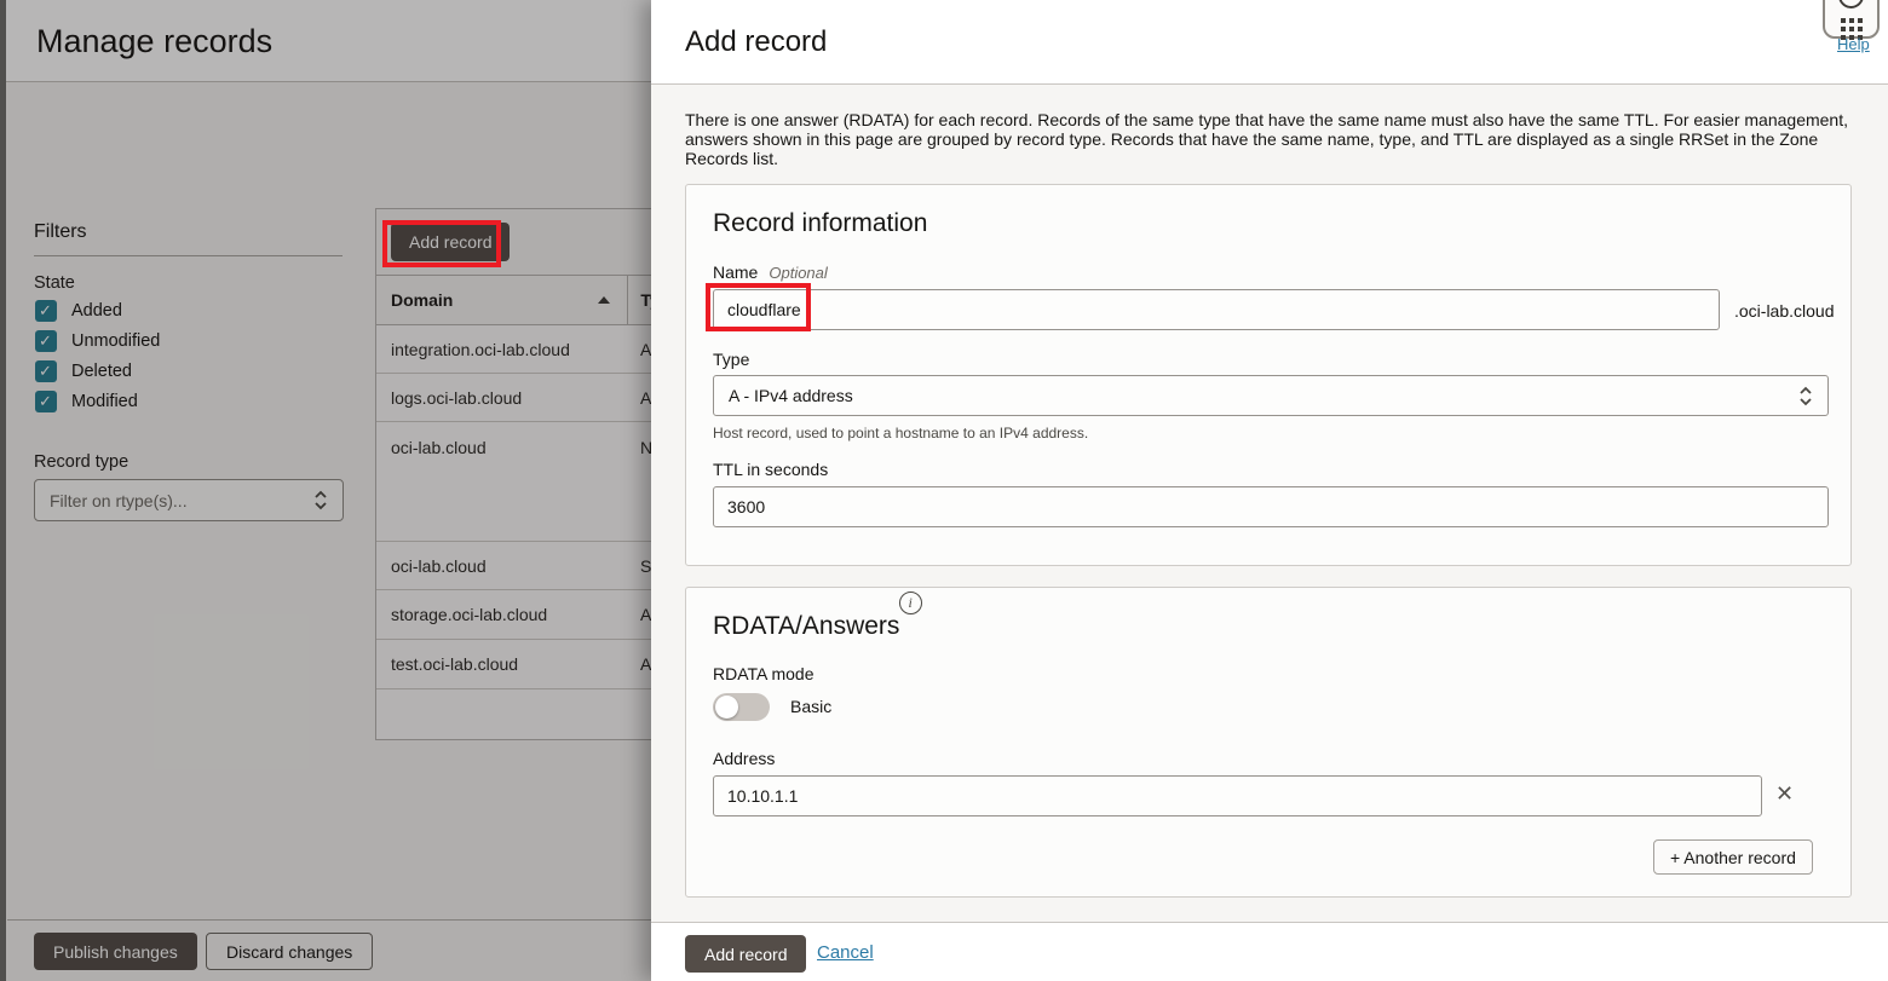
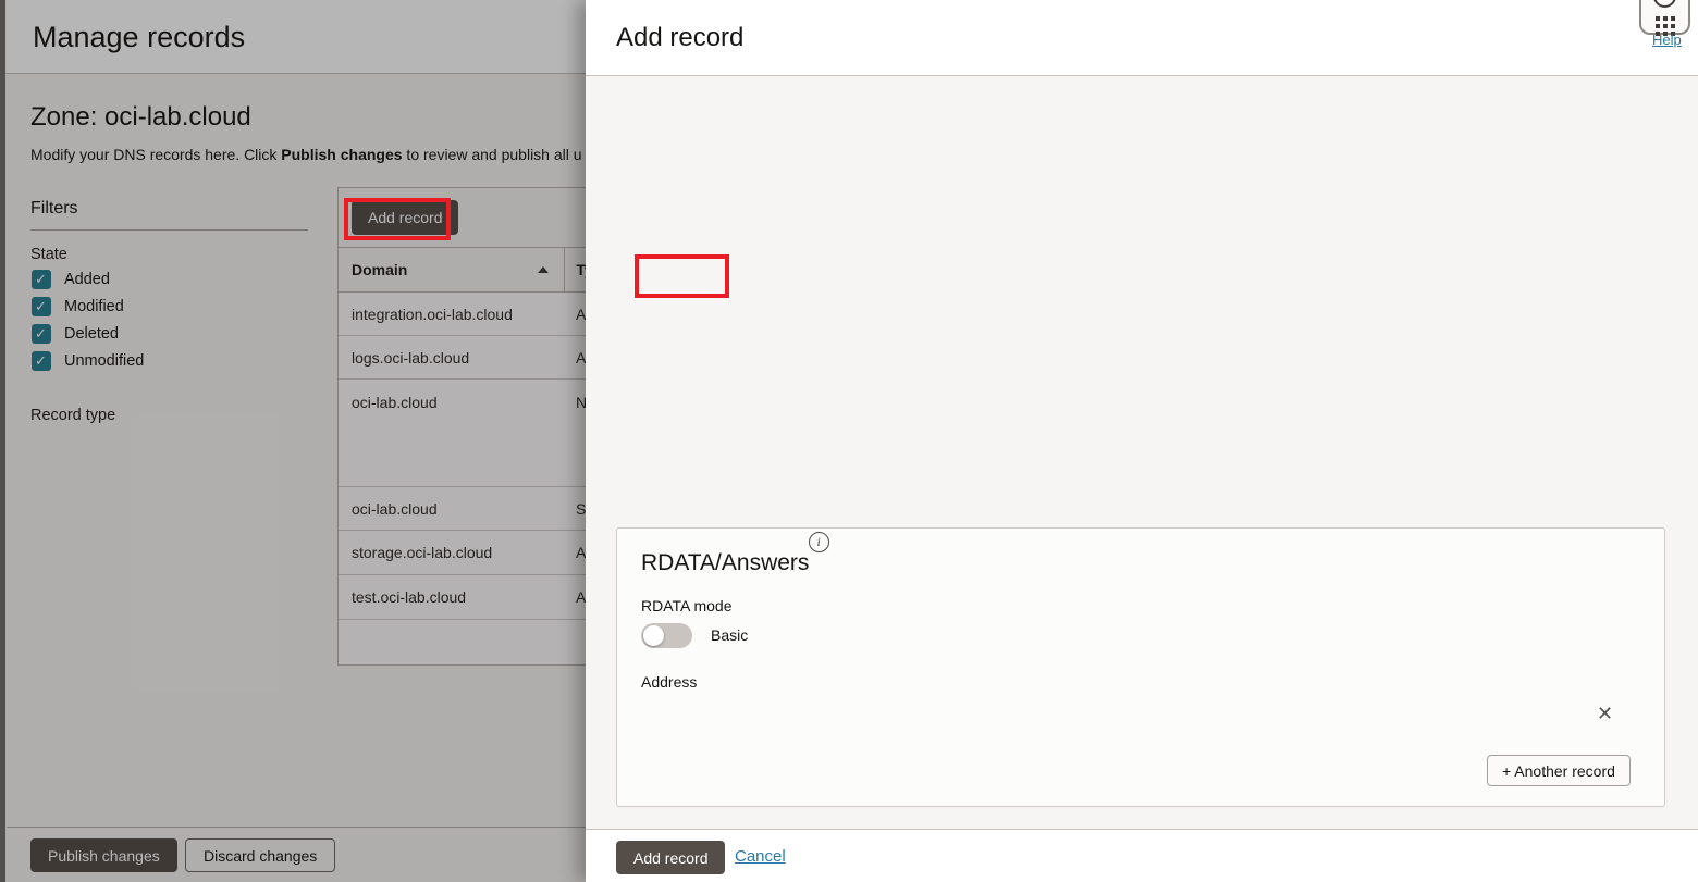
  Manage records
+ Zone: oci-lab.cloud
+ Modify your DNS records here. Click Publish changes to review and publish all u
  Filters
  State
  Added
- Unmodified
+ Modified
  Deleted
- Modified
+ Unmodified
  Record type
- Filter on rtype(s)...
  Add record
  Domain
  integration.oci-lab.cloud
  A
  logs.oci-lab.cloud
  A
  oci-lab.cloud
  oci-lab.cloud
  storage.oci-lab.cloud
  A
  test.oci-lab.cloud
  A
  Publish changes
  Discard changes
  Add record
- There is one answer (RDATA) for each record. Records of the same type that have the same name must also have the same TTL. For easier management, answers shown in this page are grouped by record type. Records that have the same name, type, and TTL are displayed as a single RRSet in the Zone Records list.
- Record information
- Name Optional
- cloudflare
- .oci-lab.cloud
- Type
- A - IPv4 address
- Host record, used to point a hostname to an IPv4 address.
- TTL in seconds
- 3600
  RDATA/Answers
  RDATA mode
  Basic
  Address
- 10.10.1.1
  + Another record
  Add record
  Cancel
  Help
